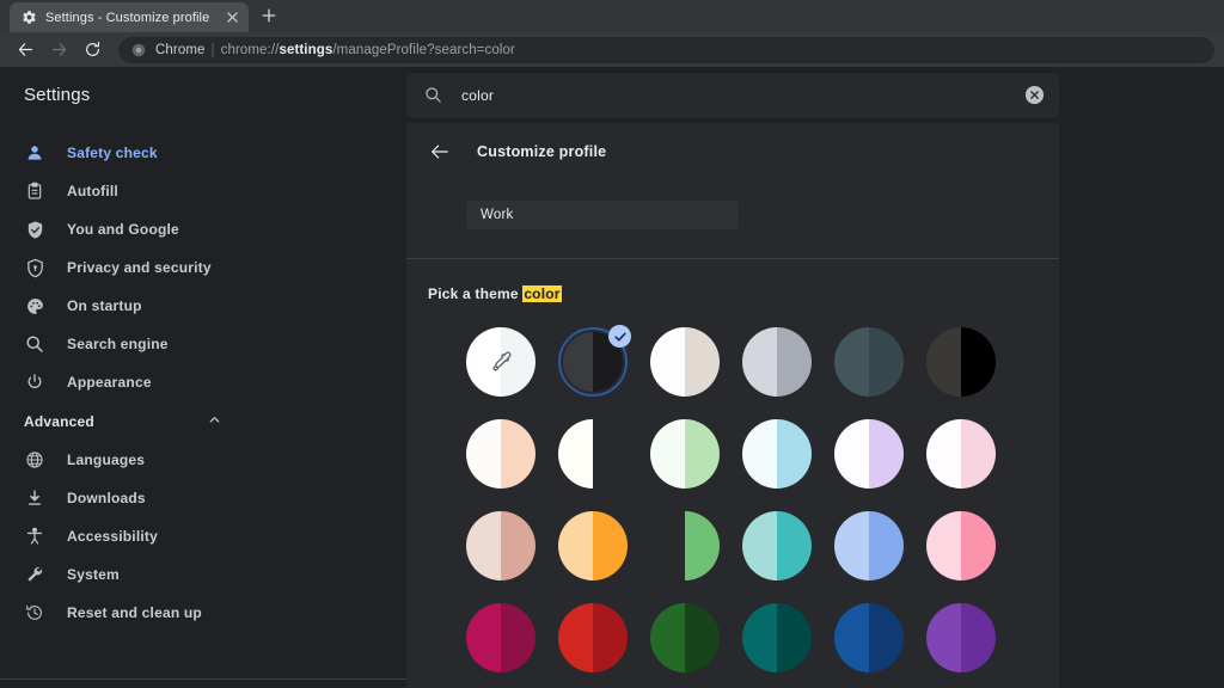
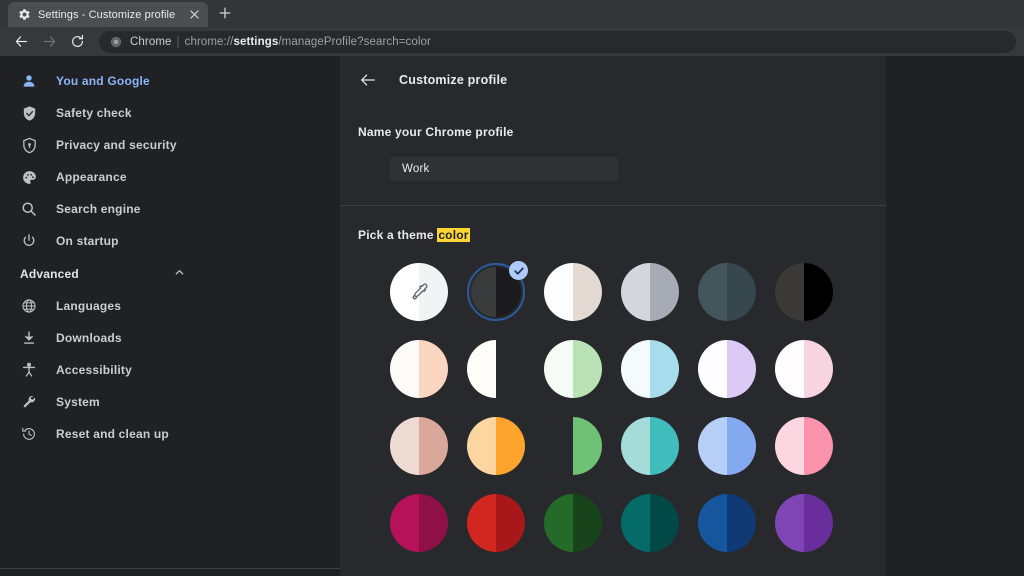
  Settings - Customize profile
  Chrome | chrome://settings/manageProfile?search=color
- Settings
- color
- Safety check
+ You and Google
- Autofill
- You and Google
+ Safety check
  Privacy and security
- On startup
+ Appearance
  Search engine
- Appearance
+ On startup
  Advanced
  Languages
  Downloads
  Accessibility
  System
  Reset and clean up
  Customize profile
+ Name your Chrome profile
  Work
  Pick a theme color
